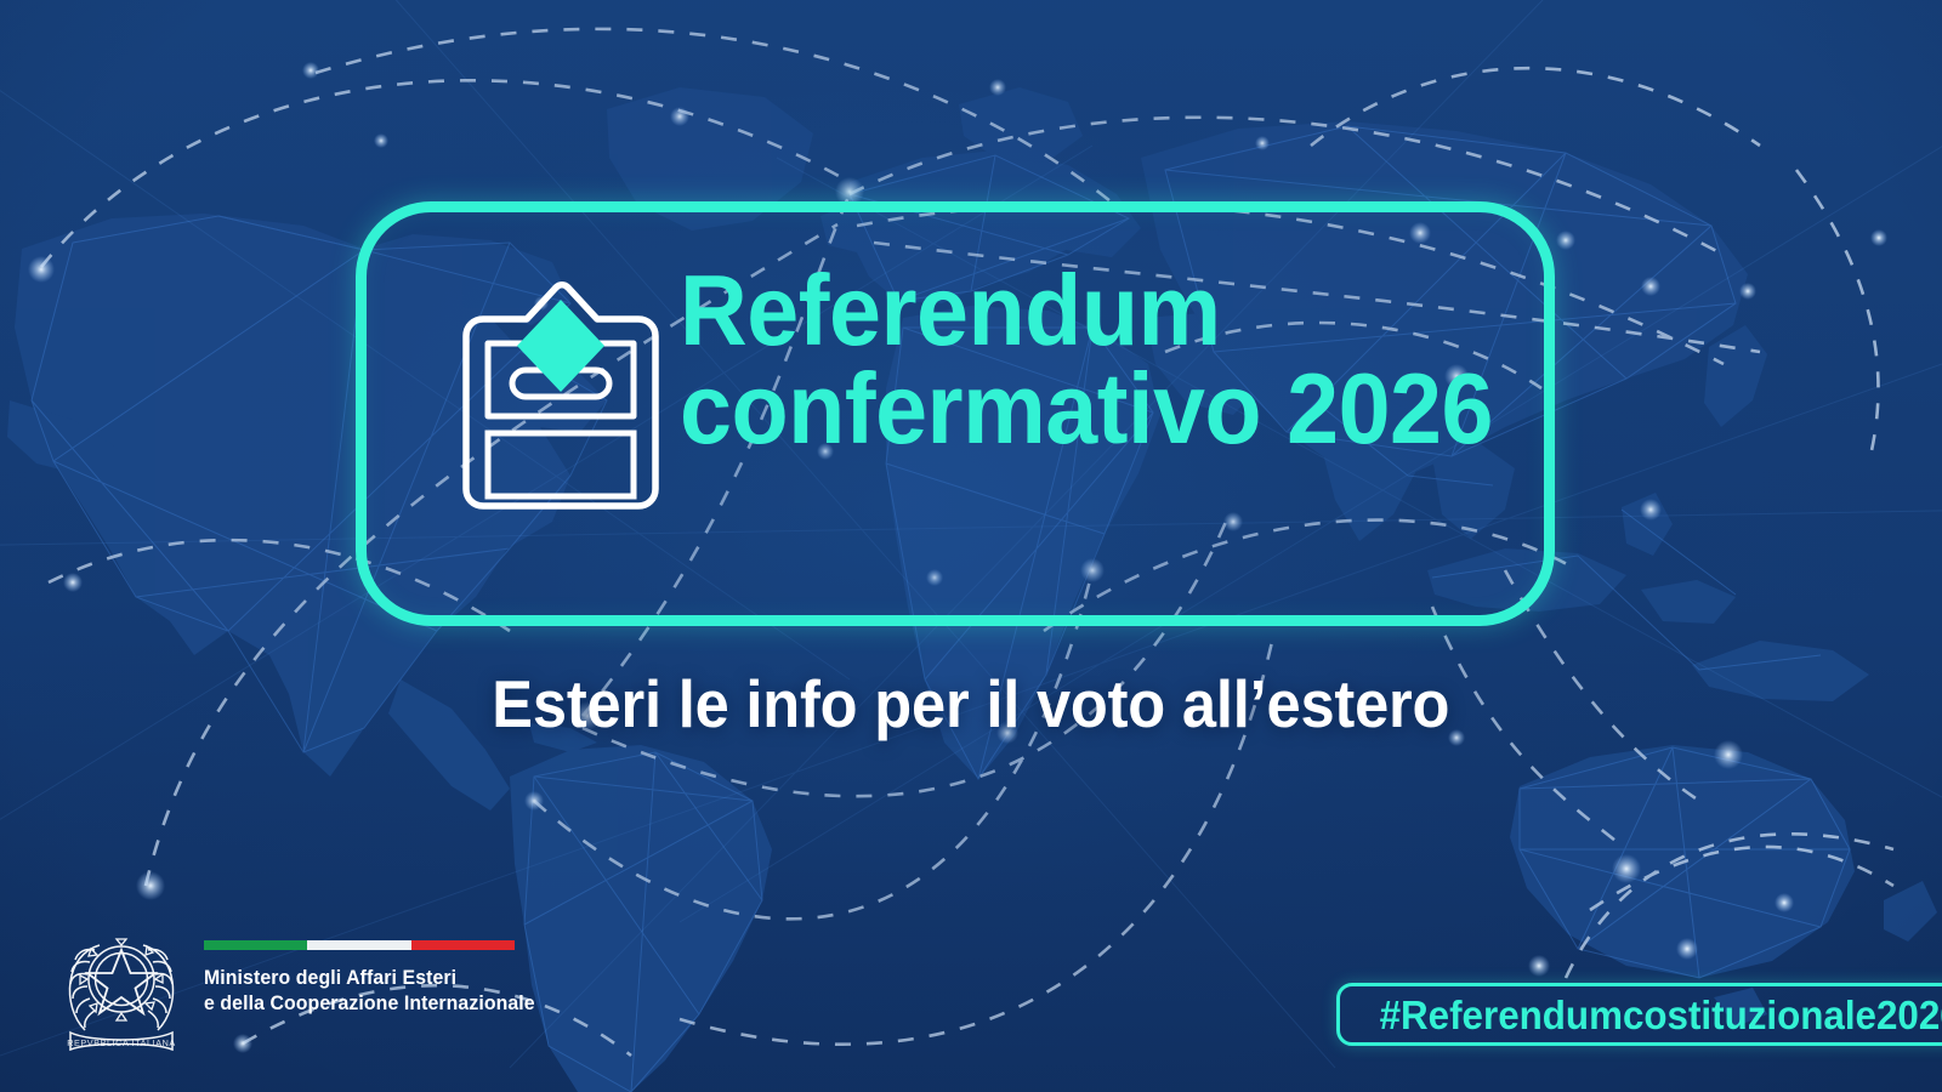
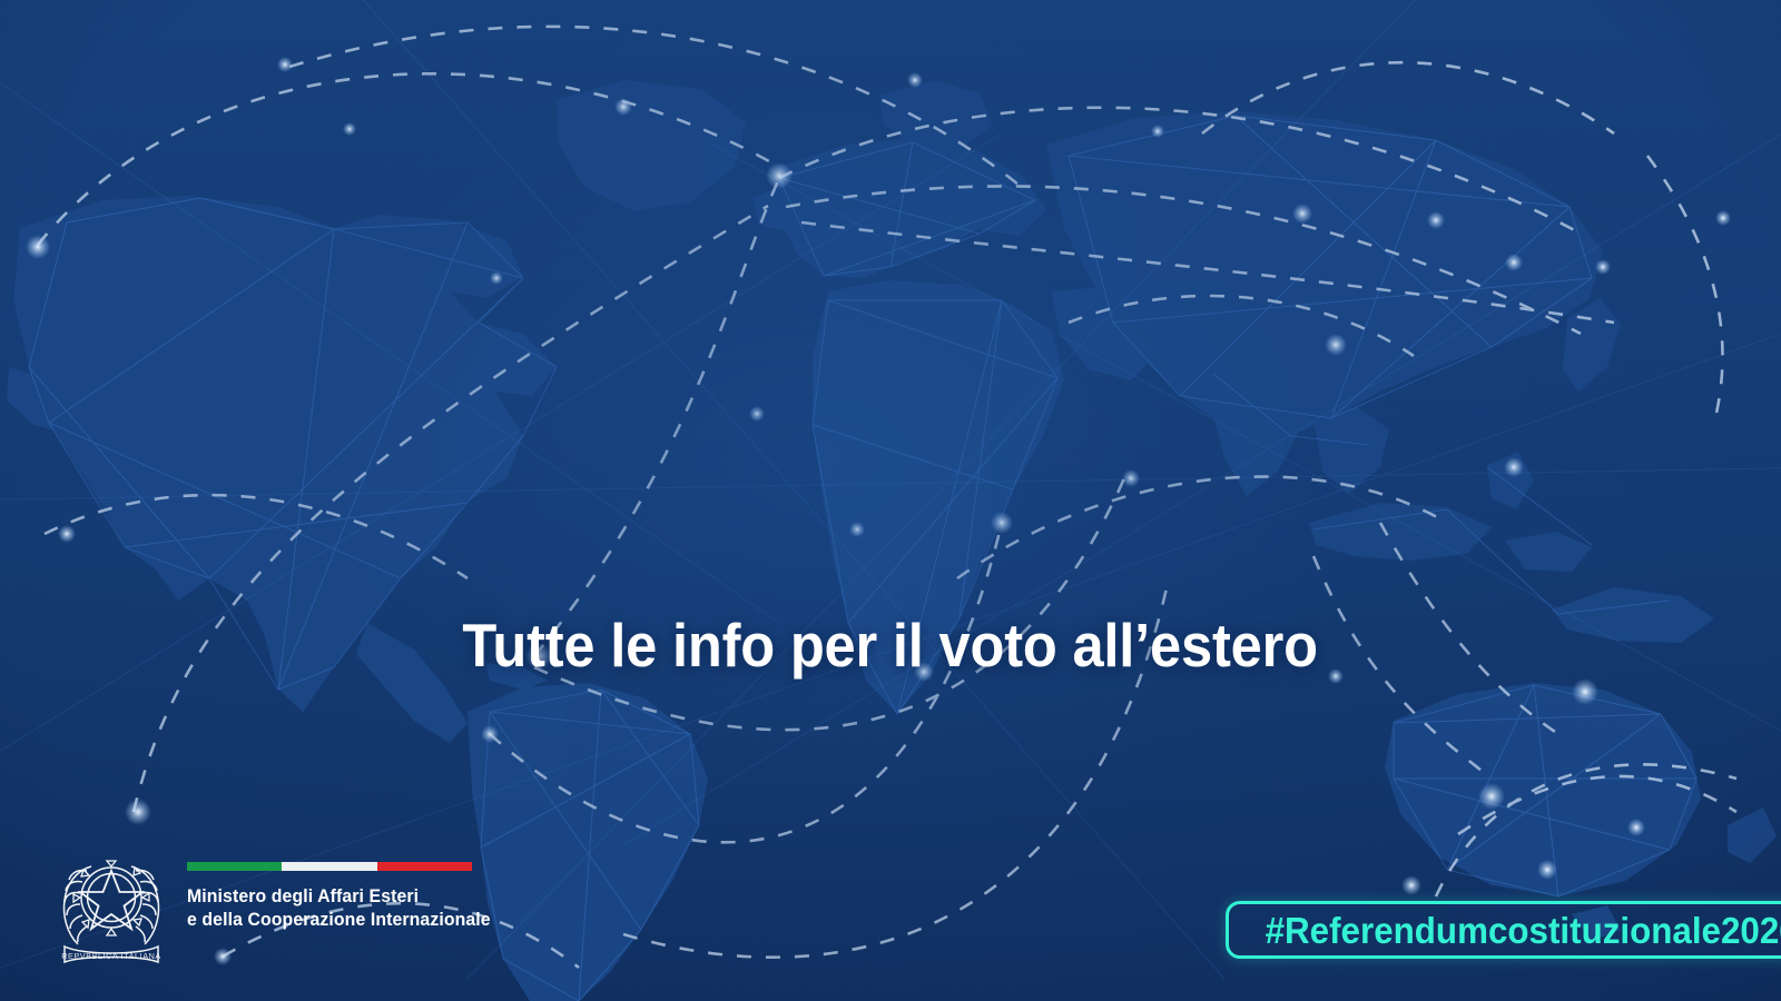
- Referendum
- confermativo 2026
- Esteri le info per il voto all’estero
+ Tutte le info per il voto all’estero
  REPVBBLICA ITALIANA
  Ministero degli Affari Esteri
  e della Cooperazione Internazionale
  #Referendumcostituzionale202
